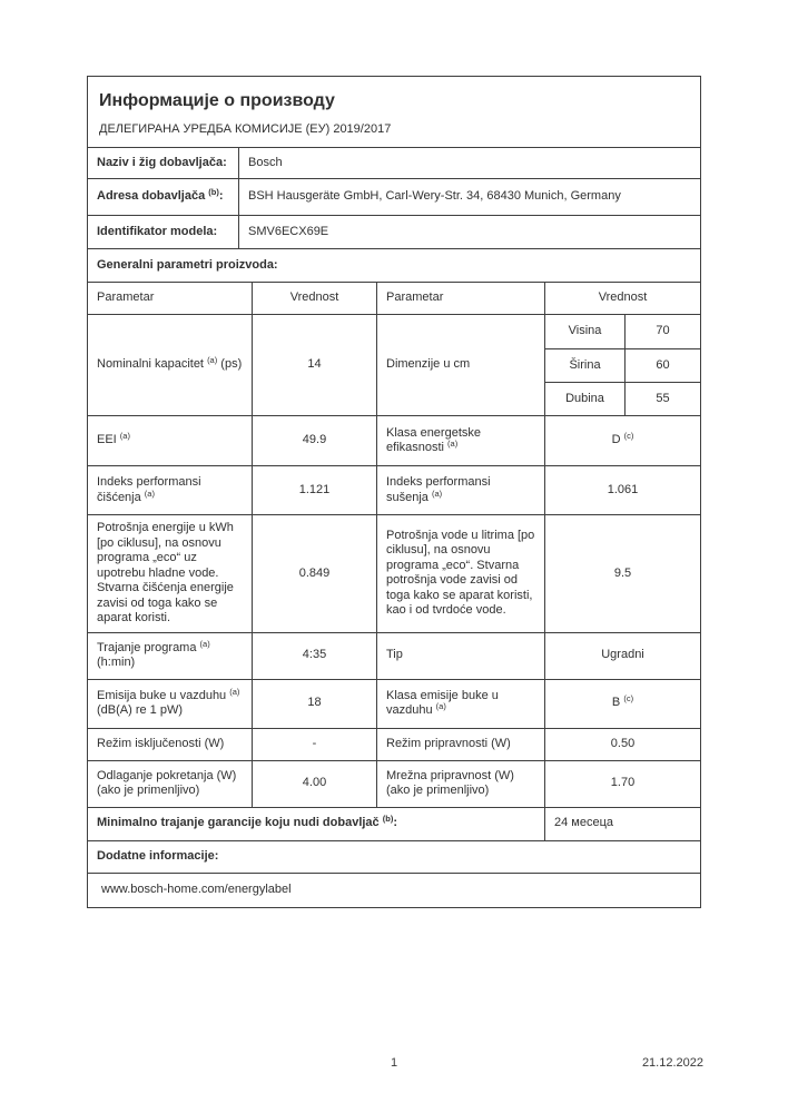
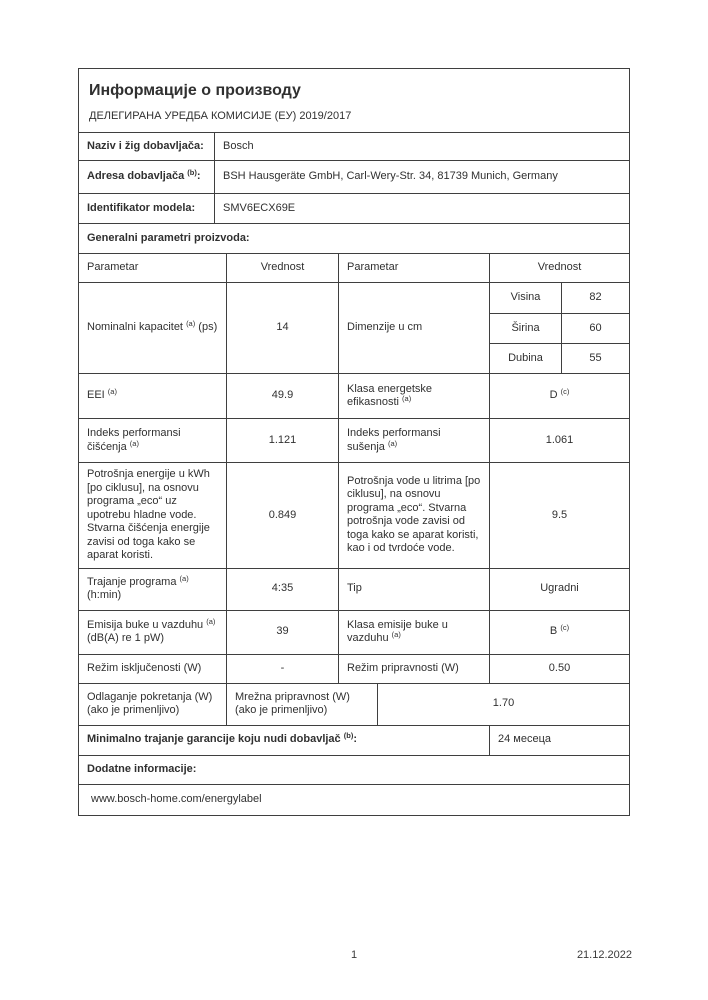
  Информације о производу
  ДЕЛЕГИРАНА УРЕДБА КОМИСИЈЕ (ЕУ) 2019/2017
  Naziv i žig dobavljača:
  Bosch
  Adresa dobavljača (b):
- BSH Hausgeräte GmbH, Carl-Wery-Str. 34, 68430 Munich, Germany
+ BSH Hausgeräte GmbH, Carl-Wery-Str. 34, 81739 Munich, Germany
  Identifikator modela:
  SMV6ECX69E
  Generalni parametri proizvoda:
  Parametar
  Vrednost
  Parametar
  Vrednost
  Nominalni kapacitet (a) (ps)
  14
  Dimenzije u cm
  Visina
- 70
+ 82
  Širina
  60
  Dubina
  55
  EEI (a)
  49.9
  Klasa energetske efikasnosti (a)
  D (c)
  Indeks performansi čišćenja (a)
  1.121
  Indeks performansi sušenja (a)
  1.061
  Potrošnja energije u kWh [po ciklusu], na osnovu programa „eco“ uz upotrebu hladne vode. Stvarna čišćenja energije zavisi od toga kako se aparat koristi.
  0.849
  Potrošnja vode u litrima [po ciklusu], na osnovu programa „eco“. Stvarna potrošnja vode zavisi od toga kako se aparat koristi, kao i od tvrdoće vode.
  9.5
  Trajanje programa (a) (h:min)
  4:35
  Tip
  Ugradni
  Emisija buke u vazduhu (a) (dB(A) re 1 pW)
- 18
+ 39
  Klasa emisije buke u vazduhu (a)
  B (c)
  Režim isključenosti (W)
  -
  Režim pripravnosti (W)
  0.50
  Odlaganje pokretanja (W) (ako je primenljivo)
- 4.00
  Mrežna pripravnost (W) (ako je primenljivo)
  1.70
  Minimalno trajanje garancije koju nudi dobavljač (b):
  24 месеца
  Dodatne informacije:
  www.bosch-home.com/energylabel
  1
  21.12.2022
